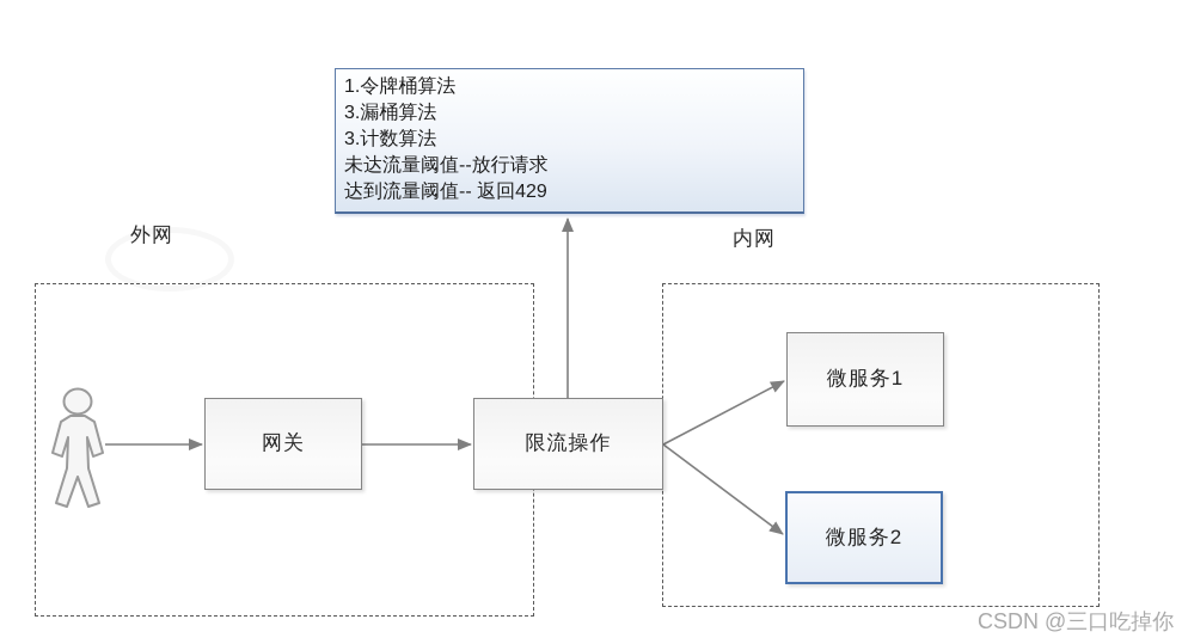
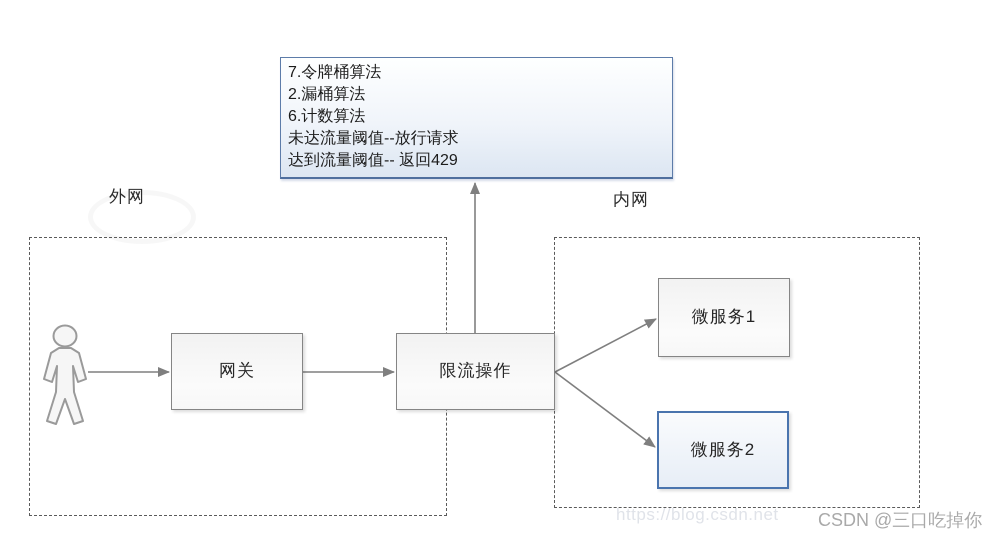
  外网
  内网
- 1.令牌桶算法
+ 7.令牌桶算法
- 3.漏桶算法
+ 2.漏桶算法
- 3.计数算法
+ 6.计数算法
  未达流量阈值--放行请求
  达到流量阈值-- 返回429
  网关
  限流操作
  微服务1
  微服务2
+ https://blog.csdn.net
  CSDN @三口吃掉你
